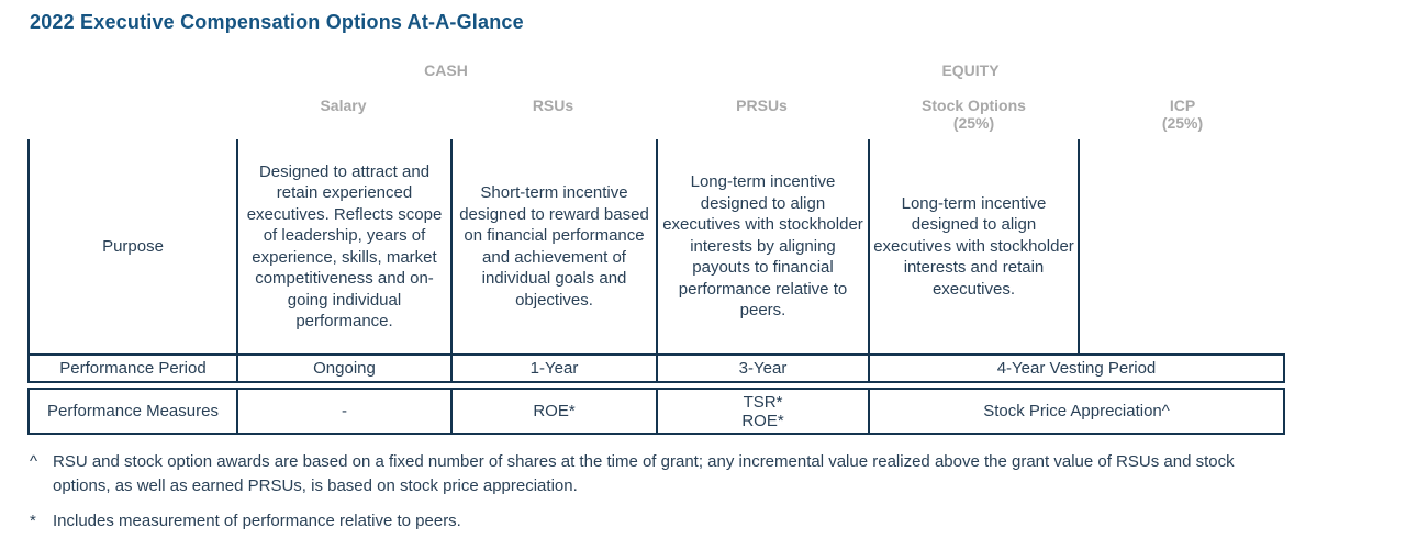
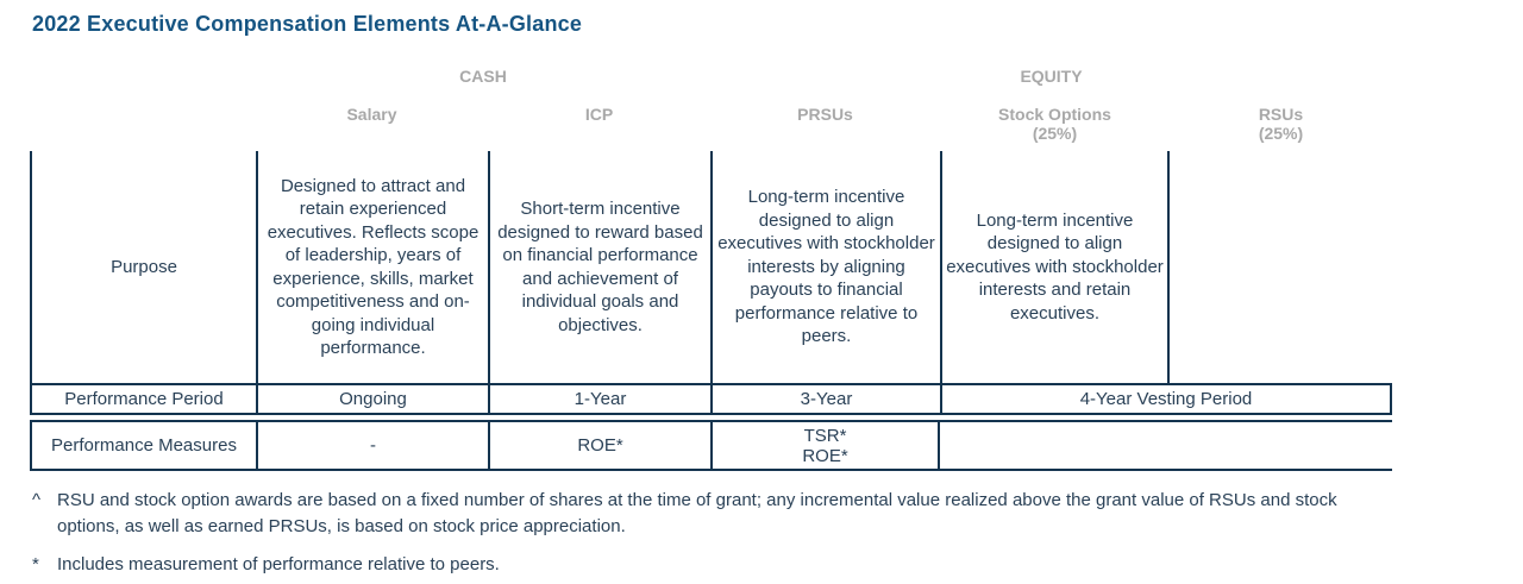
- 2022 Executive Compensation Options At-A-Glance
+ 2022 Executive Compensation Elements At-A-Glance
  CASH
  EQUITY
  Salary
- RSUs
+ ICP
  PRSUs
  Stock Options
  (25%)
- ICP
+ RSUs
  (25%)
  Purpose
  Designed to attract and retain experienced executives. Reflects scope of leadership, years of experience, skills, market competitiveness and on-going individual performance.
  Short-term incentive designed to reward based on financial performance and achievement of individual goals and objectives.
  Long-term incentive designed to align executives with stockholder interests by aligning payouts to financial performance relative to peers.
  Long-term incentive designed to align executives with stockholder interests and retain executives.
  Performance Period
  Ongoing
  1-Year
  3-Year
  4-Year Vesting Period
  Performance Measures
  -
  ROE*
  TSR*
  ROE*
- Stock Price Appreciation^
  ^
  RSU and stock option awards are based on a fixed number of shares at the time of grant; any incremental value realized above the grant value of RSUs and stock
  options, as well as earned PRSUs, is based on stock price appreciation.
  *
  Includes measurement of performance relative to peers.
